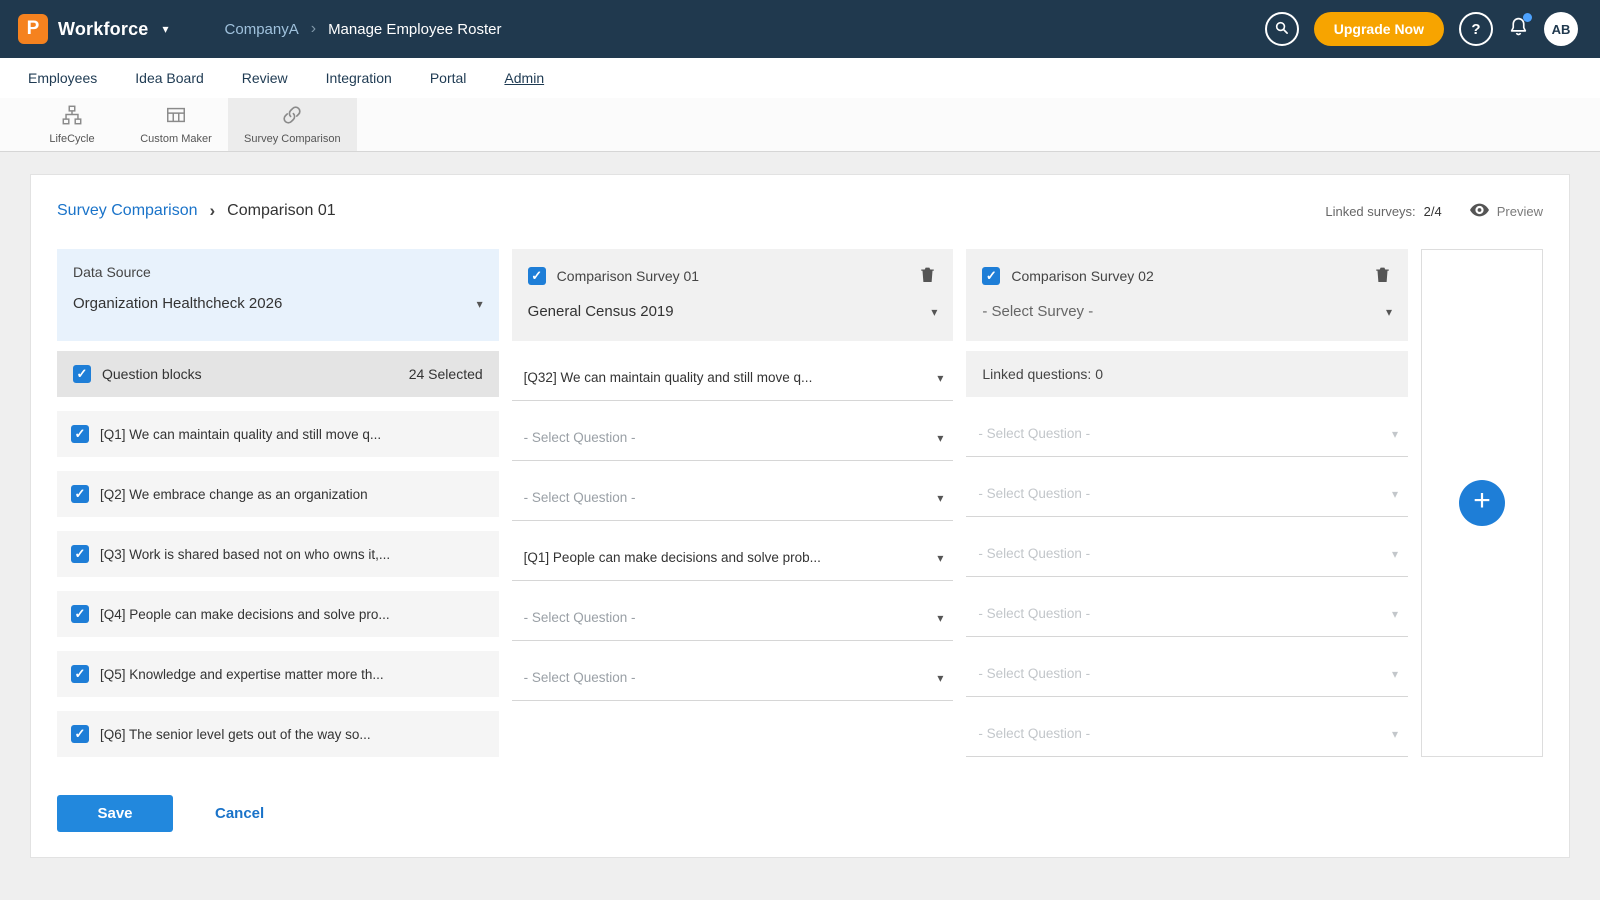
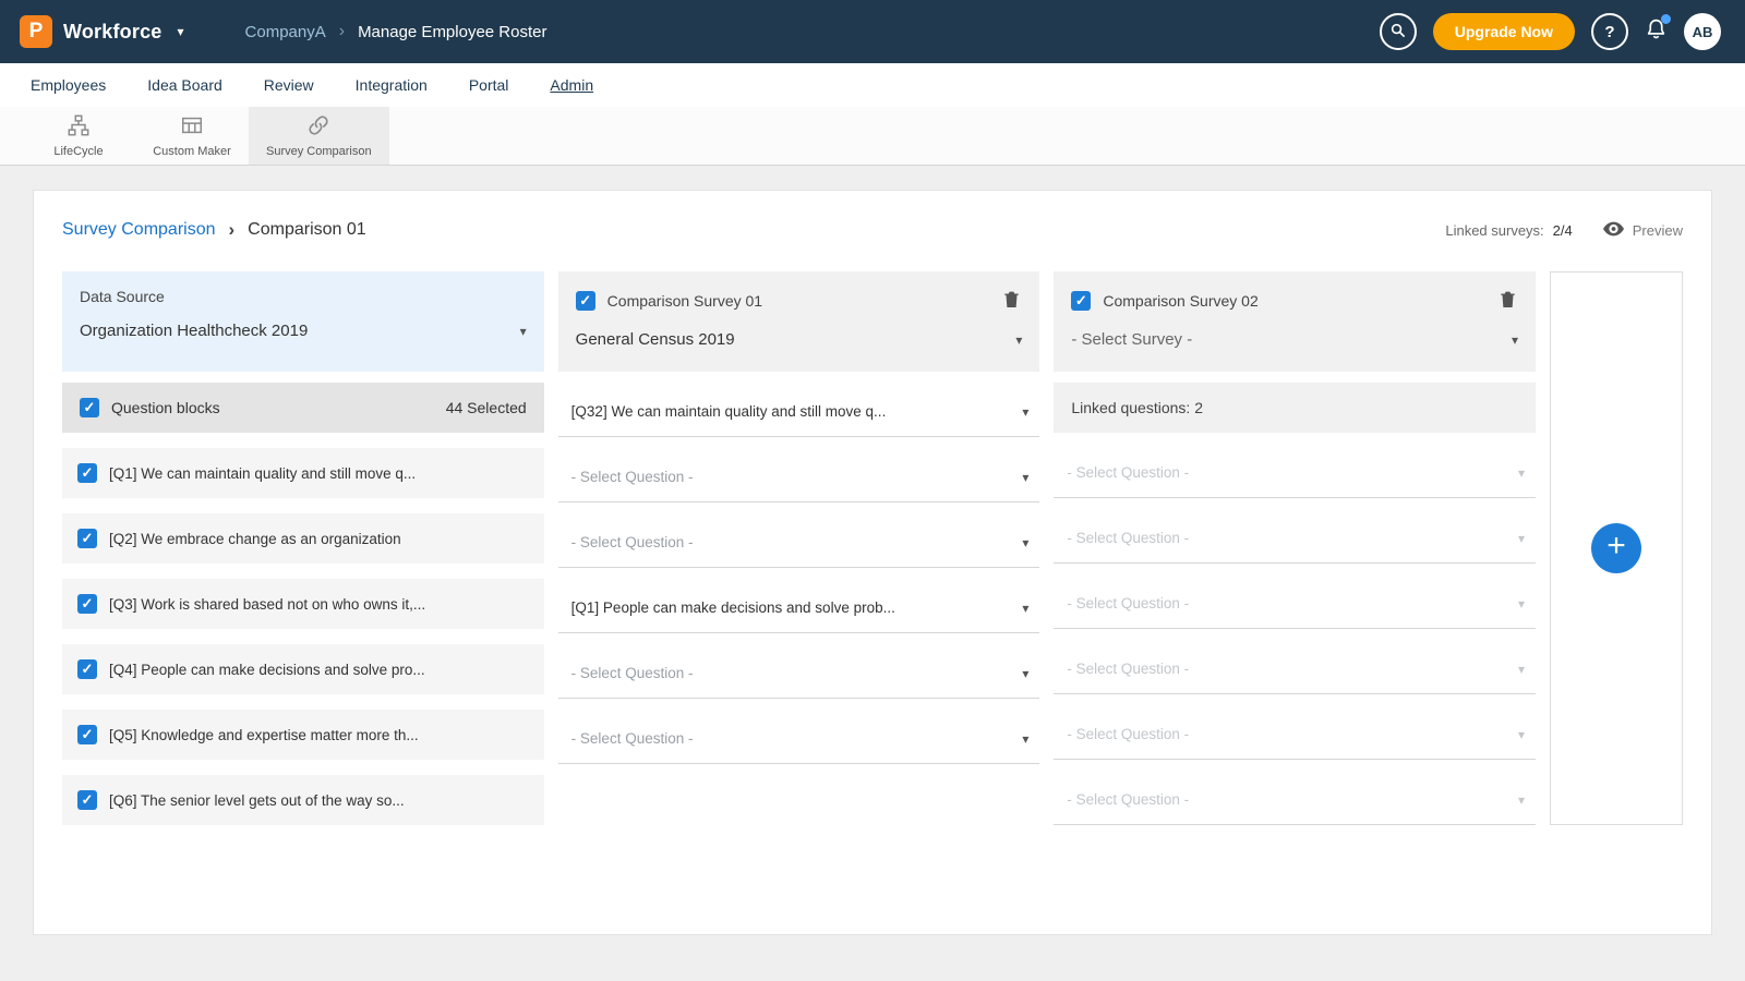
  P
  Workforce
  ▾
  CompanyA
  ›
  Manage Employee Roster
  Upgrade Now
  ?
  AB
  Employees
  Idea Board
  Review
  Integration
  Portal
  Admin
  LifeCycle
  Custom Maker
  Survey Comparison
  Survey Comparison
  ›
  Comparison 01
  Linked surveys:
  2/4
  Preview
  Data Source
- Organization Healthcheck 2026
+ Organization Healthcheck 2019
  ▾
  ✓
  Question blocks
- 24 Selected
+ 44 Selected
  ✓
  [Q1] We can maintain quality and still move q...
  ✓
  [Q2] We embrace change as an organization
  ✓
  [Q3] Work is shared based not on who owns it,...
  ✓
  [Q4] People can make decisions and solve pro...
  ✓
  [Q5] Knowledge and expertise matter more th...
  ✓
  [Q6] The senior level gets out of the way so...
  ✓
  Comparison Survey 01
  General Census 2019
  ▾
  [Q32] We can maintain quality and still move q...
  ▾
  - Select Question -
  ▾
  - Select Question -
  ▾
  [Q1] People can make decisions and solve prob...
  ▾
  - Select Question -
  ▾
  - Select Question -
  ▾
  ✓
  Comparison Survey 02
  - Select Survey -
  ▾
- Linked questions: 0
+ Linked questions: 2
  - Select Question -
  ▾
  - Select Question -
  ▾
  - Select Question -
  ▾
  - Select Question -
  ▾
  - Select Question -
  ▾
  - Select Question -
  ▾
  +
- Save
- Cancel
